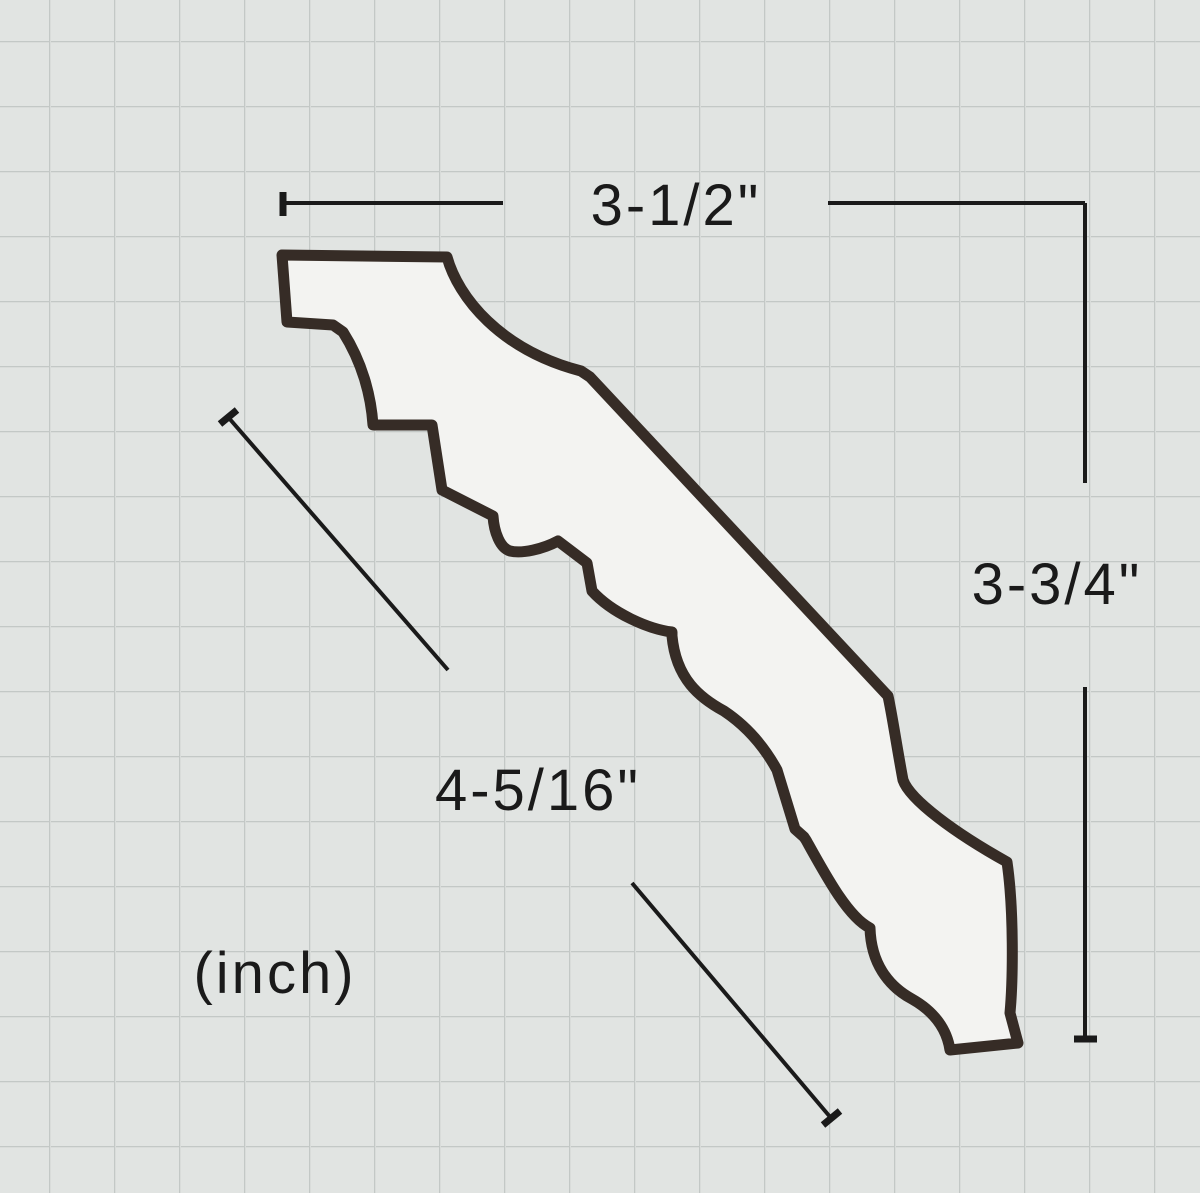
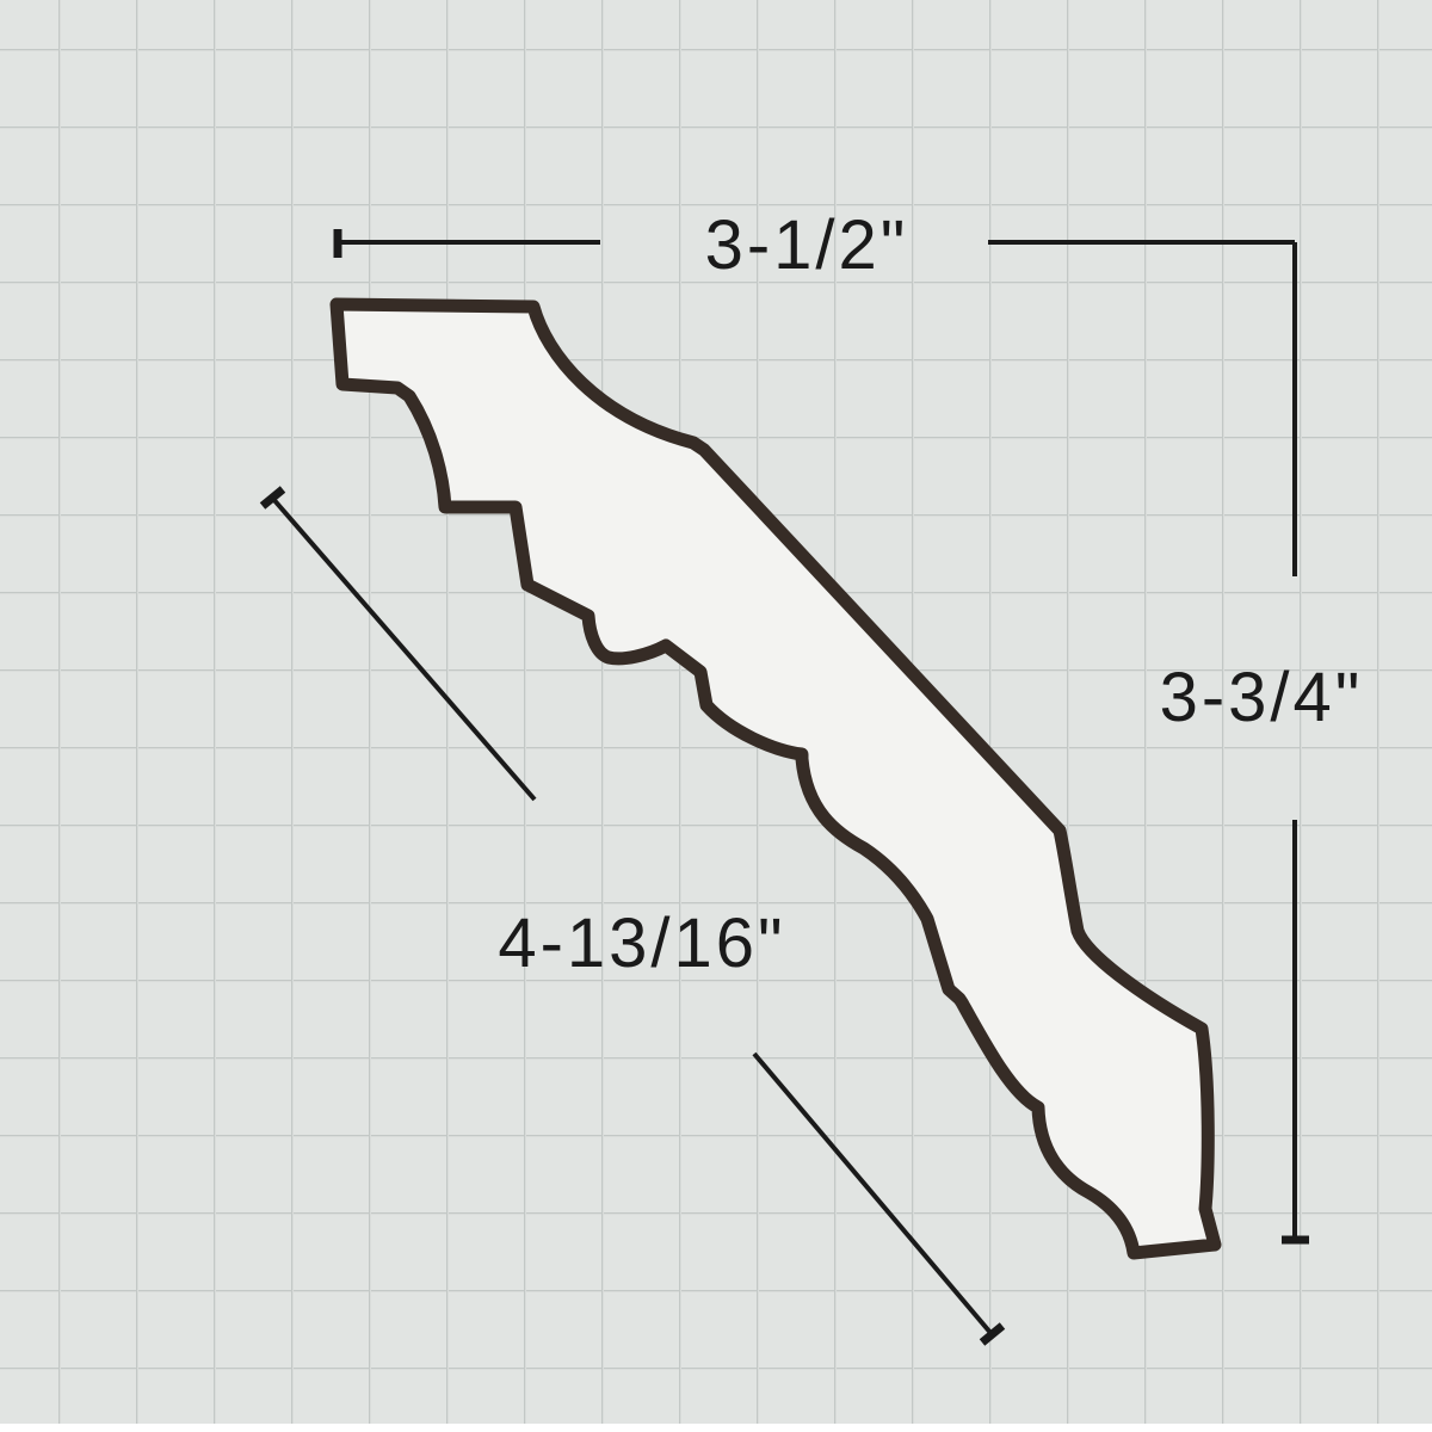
  3-1/2"
  3-3/4"
- 4-5/16"
+ 4-13/16"
- (inch)
